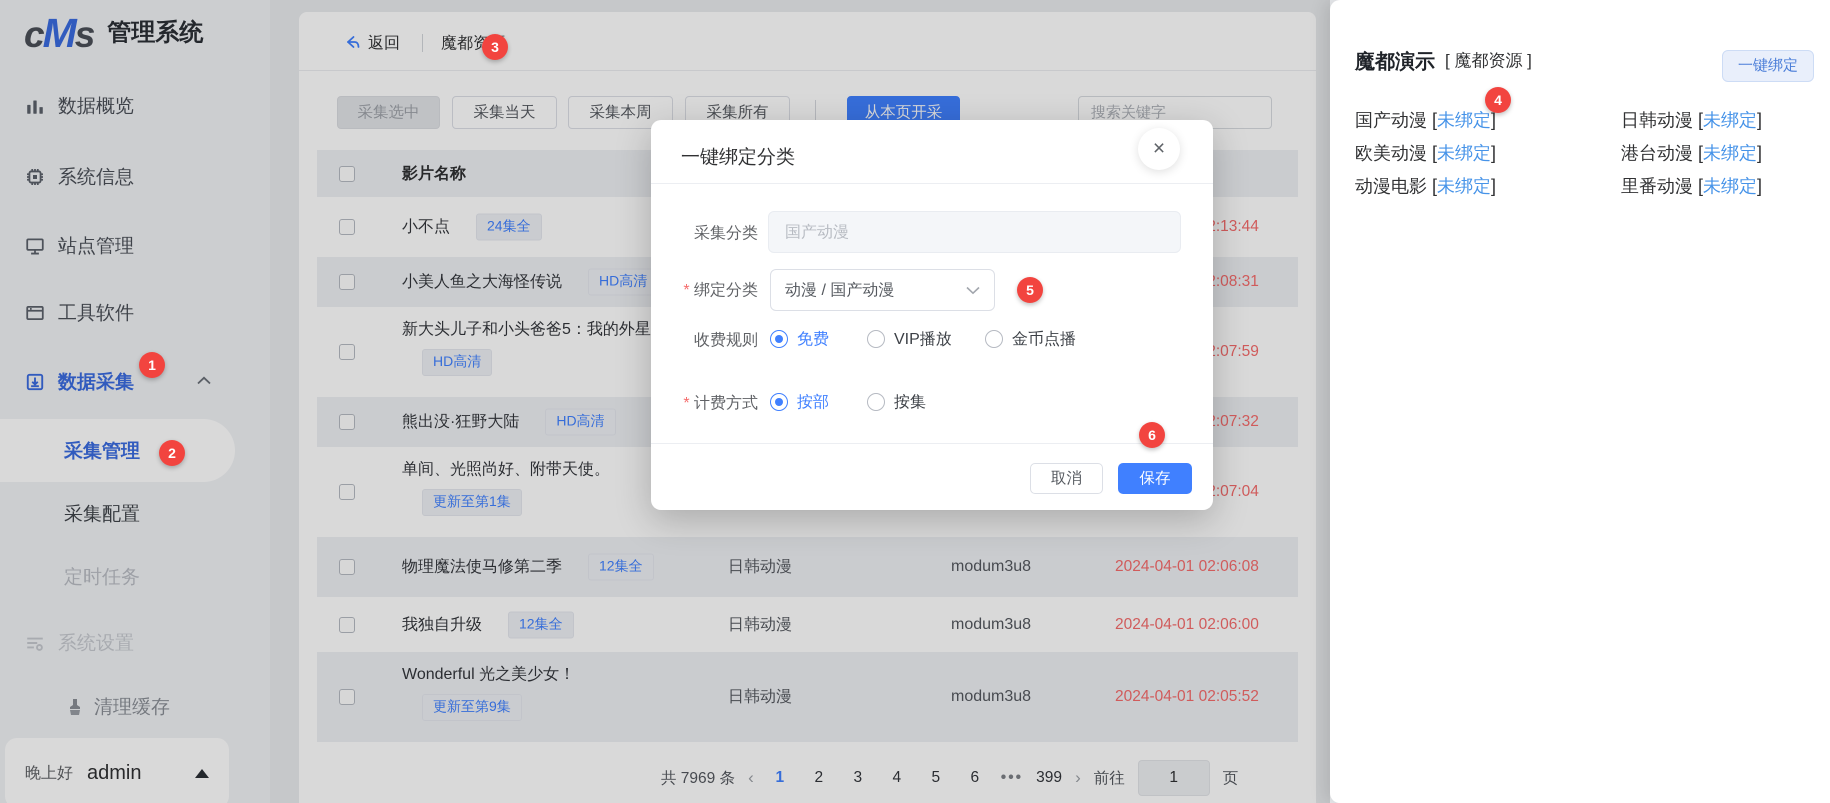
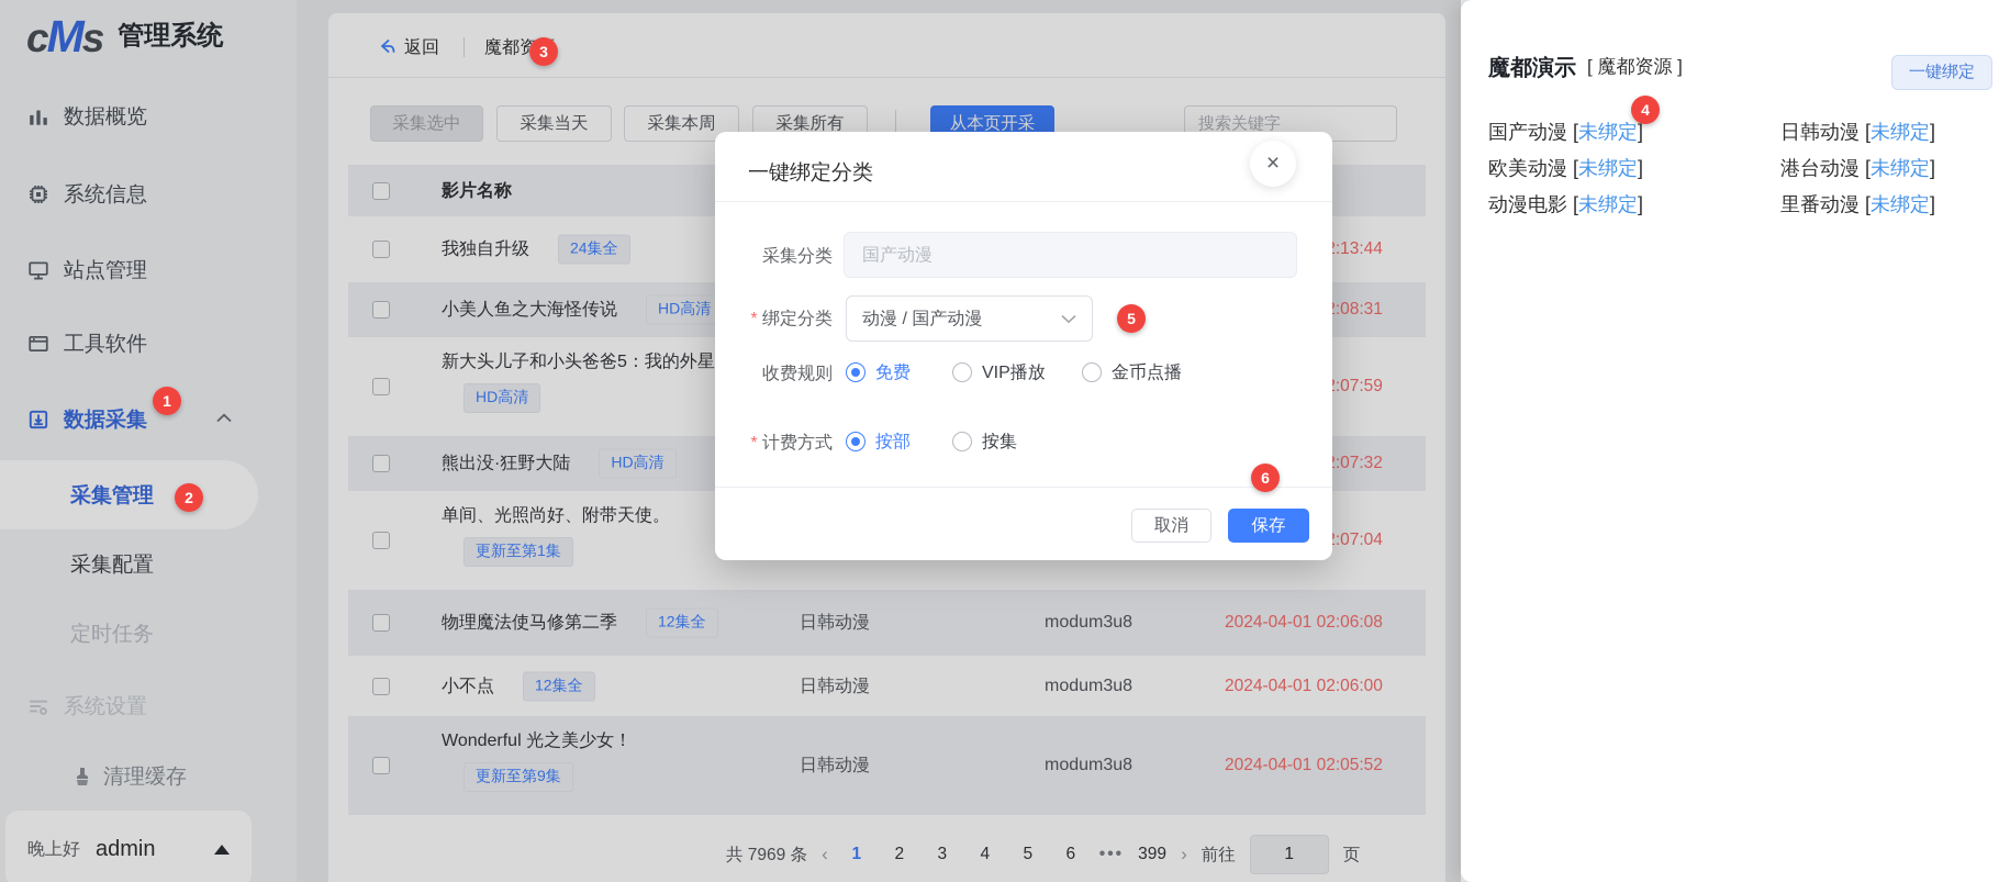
  cMs
  管理系统
  数据概览
  系统信息
  站点管理
  工具软件
  数据采集
  采集管理
  采集配置
  定时任务
  系统设置
  清理缓存
  晚上好
  admin
  返回
  魔都资
  采集选中
  采集当天
  采集本周
  采集所有
  从本页开采
  搜索关键字
  影片名称
- 小不点
+ 我独自升级
  24集全
  小美人鱼之大海怪传说
  HD高清
  新大头儿子和小头爸爸5：我的外星
  HD高清
  熊出没·狂野大陆
  HD高清
  单间、光照尚好、附带天使。
  更新至第1集
  物理魔法使马修第二季
  12集全
  日韩动漫
  modum3u8
  2024-04-01 02:06:08
- 我独自升级
+ 小不点
  12集全
  日韩动漫
  modum3u8
  2024-04-01 02:06:00
  Wonderful 光之美少女！
  更新至第9集
  日韩动漫
  modum3u8
  2024-04-01 02:05:52
  共 7969 条
  ‹
  1
  2
  3
  4
  5
  6
  •••
  399
  ›
  前往
  1
  页
  魔都演示
  [ 魔都资源 ]
  一键绑定
  国产动漫 [未绑定]
  日韩动漫 [未绑定]
  欧美动漫 [未绑定]
  港台动漫 [未绑定]
  动漫电影 [未绑定]
  里番动漫 [未绑定]
  一键绑定分类
  ×
  采集分类
  国产动漫
  绑定分类
  动漫 / 国产动漫
  收费规则
  免费
  VIP播放
  金币点播
  计费方式
  按部
  按集
  取消
  保存
  1
  2
  3
  4
  5
  6
